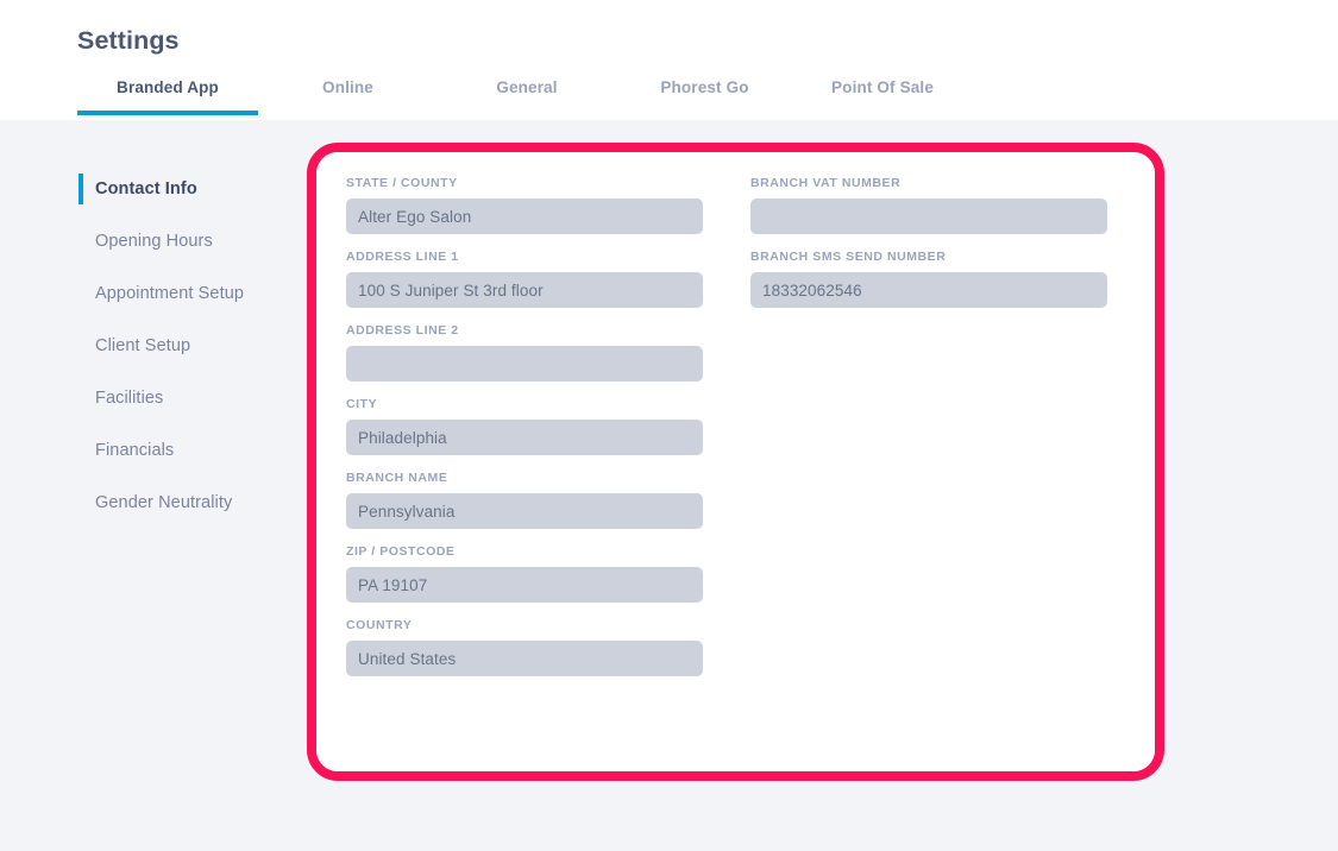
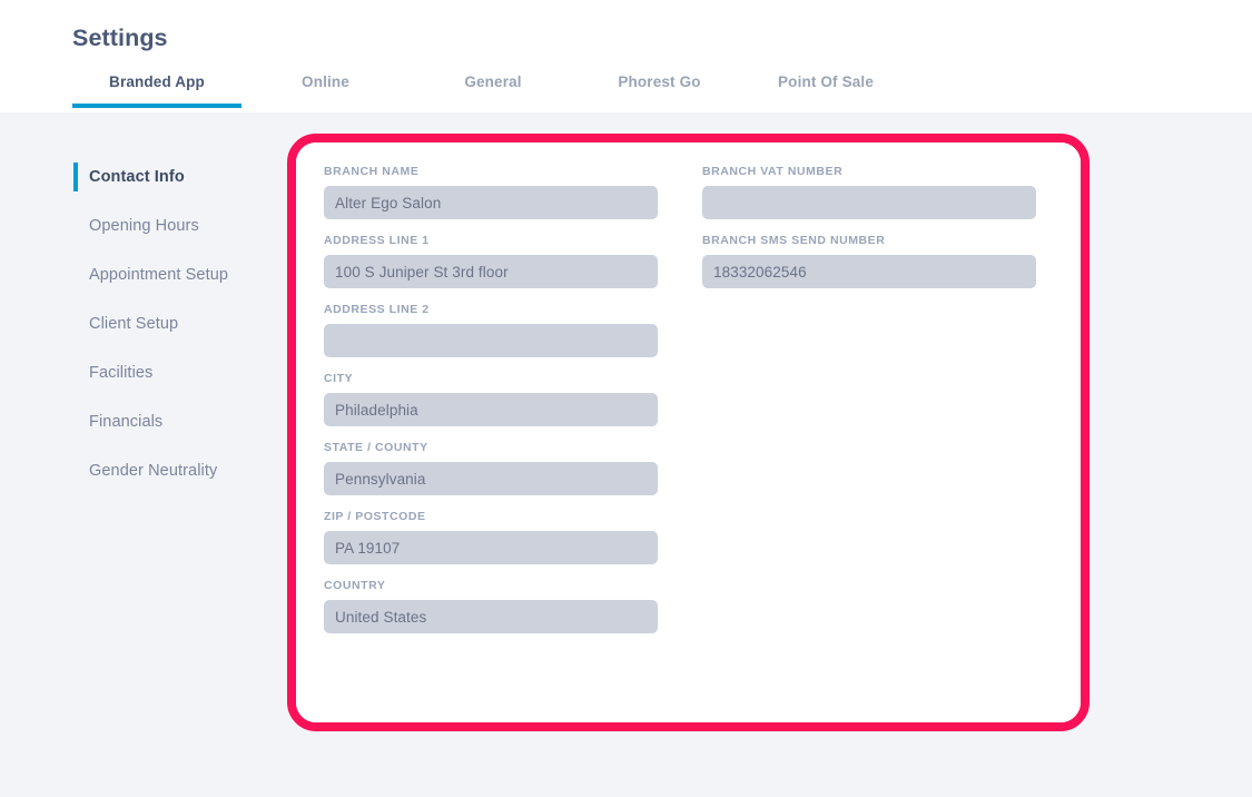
  Settings
  Branded App
  Online
  General
  Phorest Go
  Point Of Sale
  Contact Info
  Opening Hours
  Appointment Setup
  Client Setup
  Facilities
  Financials
  Gender Neutrality
- STATE / COUNTY
+ BRANCH NAME
  Alter Ego Salon
  ADDRESS LINE 1
  100 S Juniper St 3rd floor
  ADDRESS LINE 2
  CITY
  Philadelphia
- BRANCH NAME
+ STATE / COUNTY
  Pennsylvania
  ZIP / POSTCODE
  PA 19107
  COUNTRY
  United States
  BRANCH VAT NUMBER
  BRANCH SMS SEND NUMBER
  18332062546
